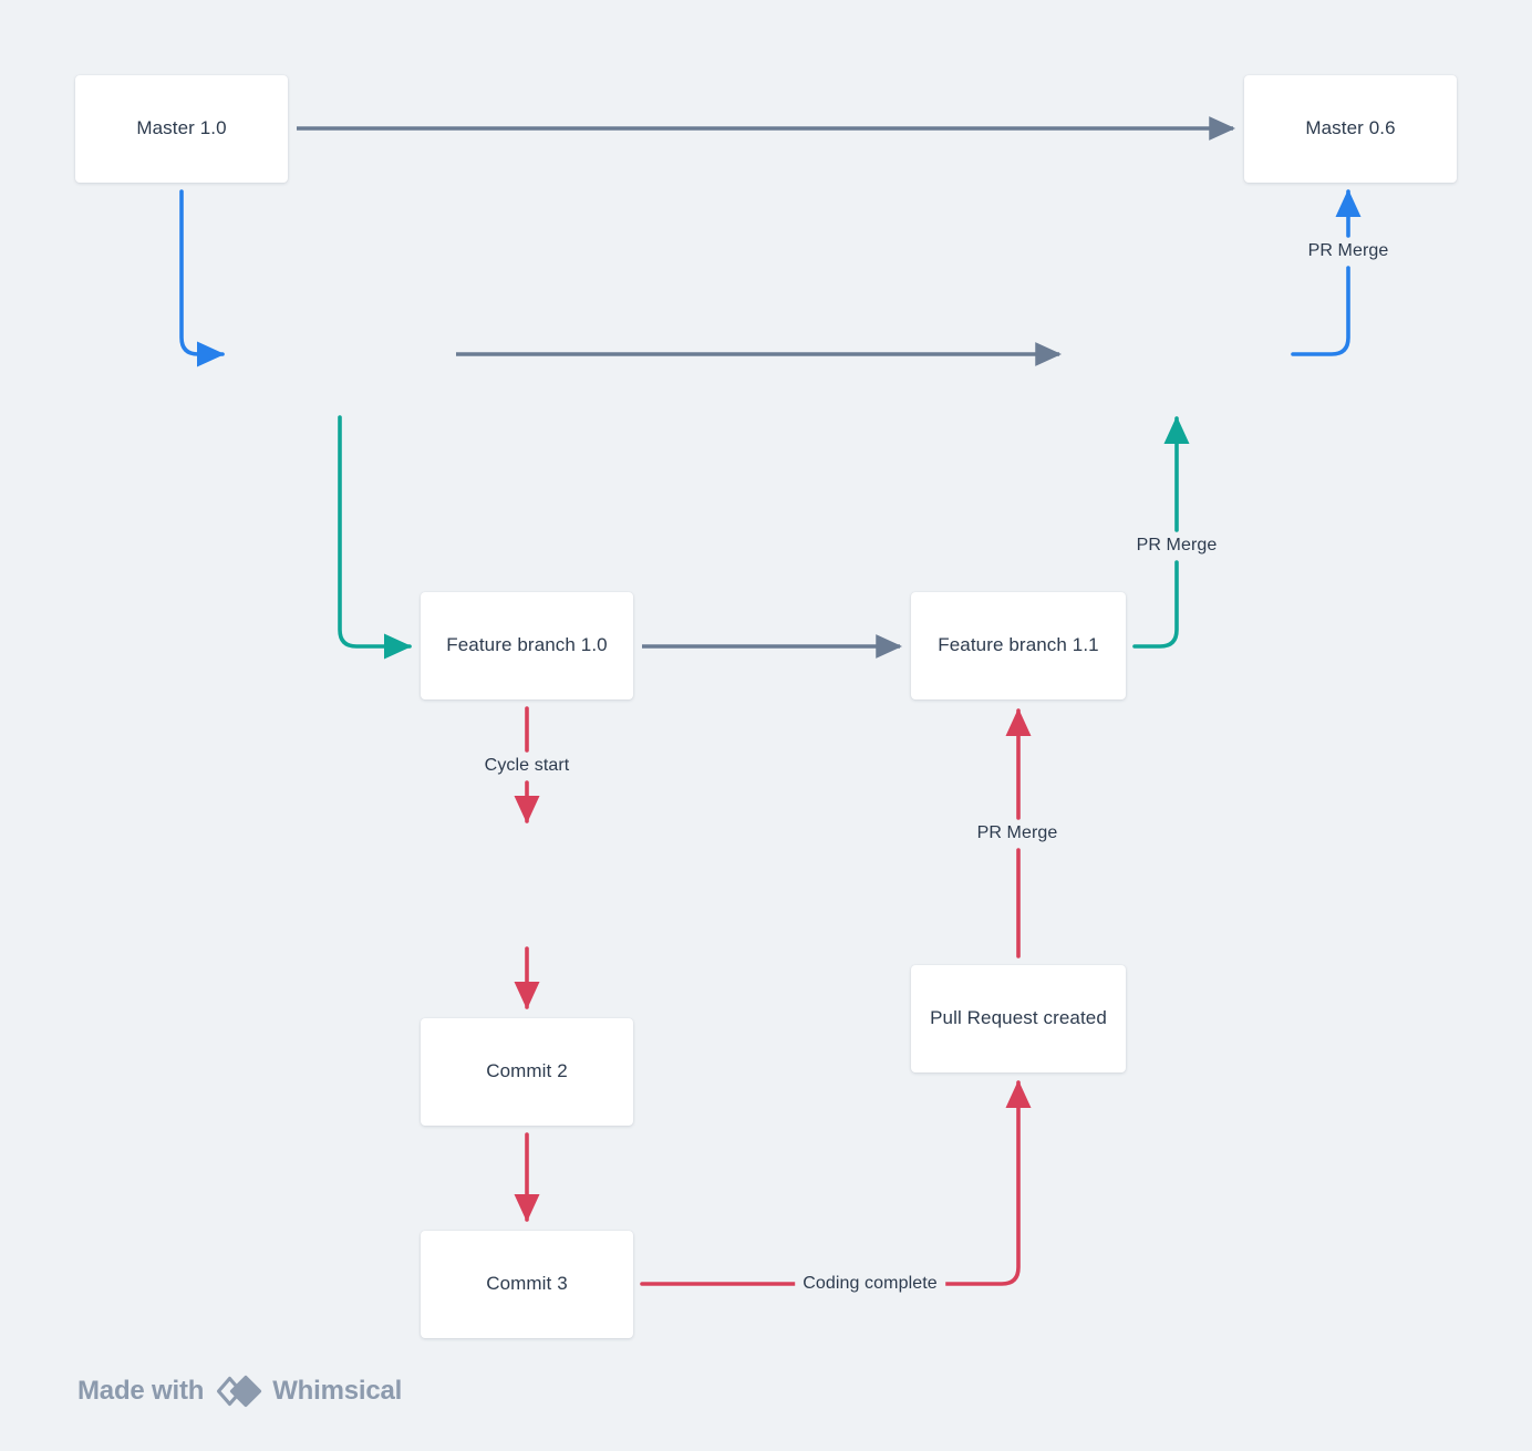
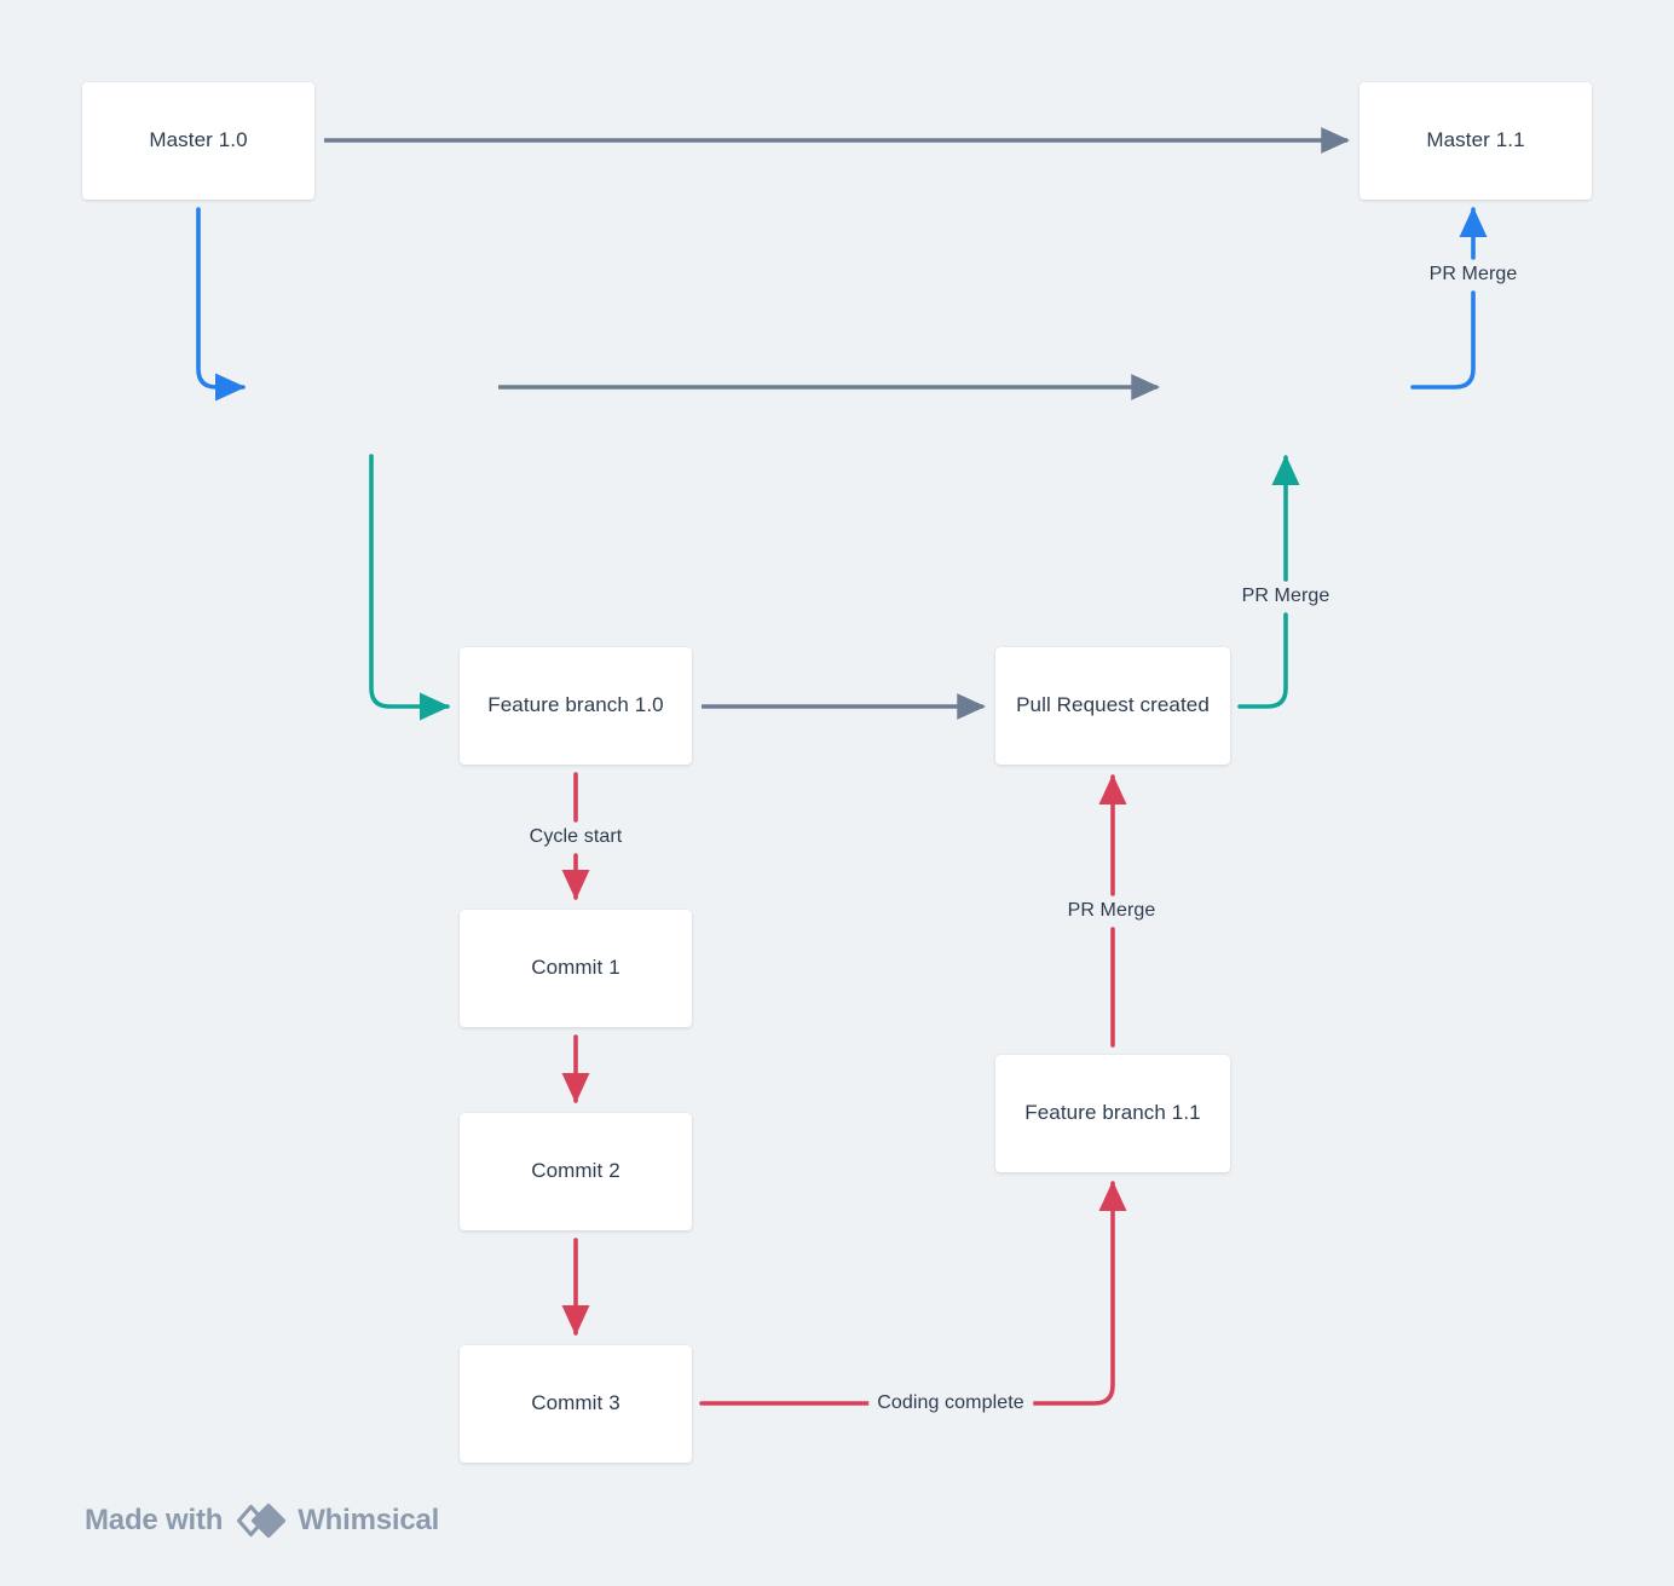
  Master 1.0
- Master 0.6
+ Master 1.1
  Feature branch 1.0
- Feature branch 1.1
+ Pull Request created
+ Commit 1
  Commit 2
  Commit 3
- Pull Request created
+ Feature branch 1.1
  PR Merge
  PR Merge
  PR Merge
  Cycle start
  Coding complete
  Made with
  Whimsical
